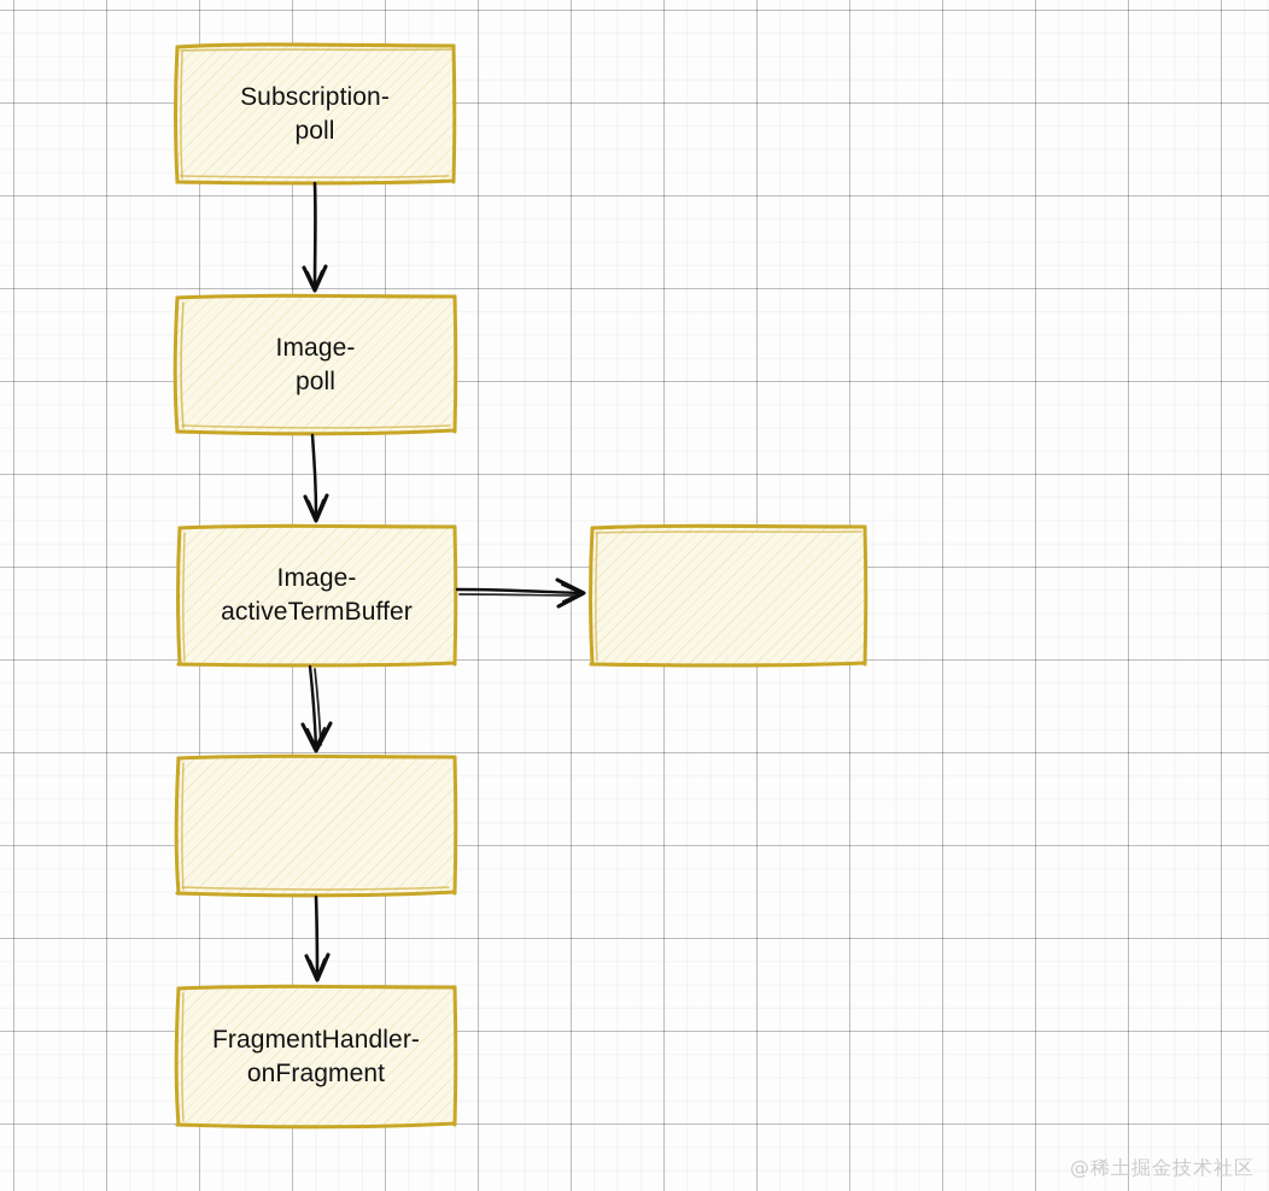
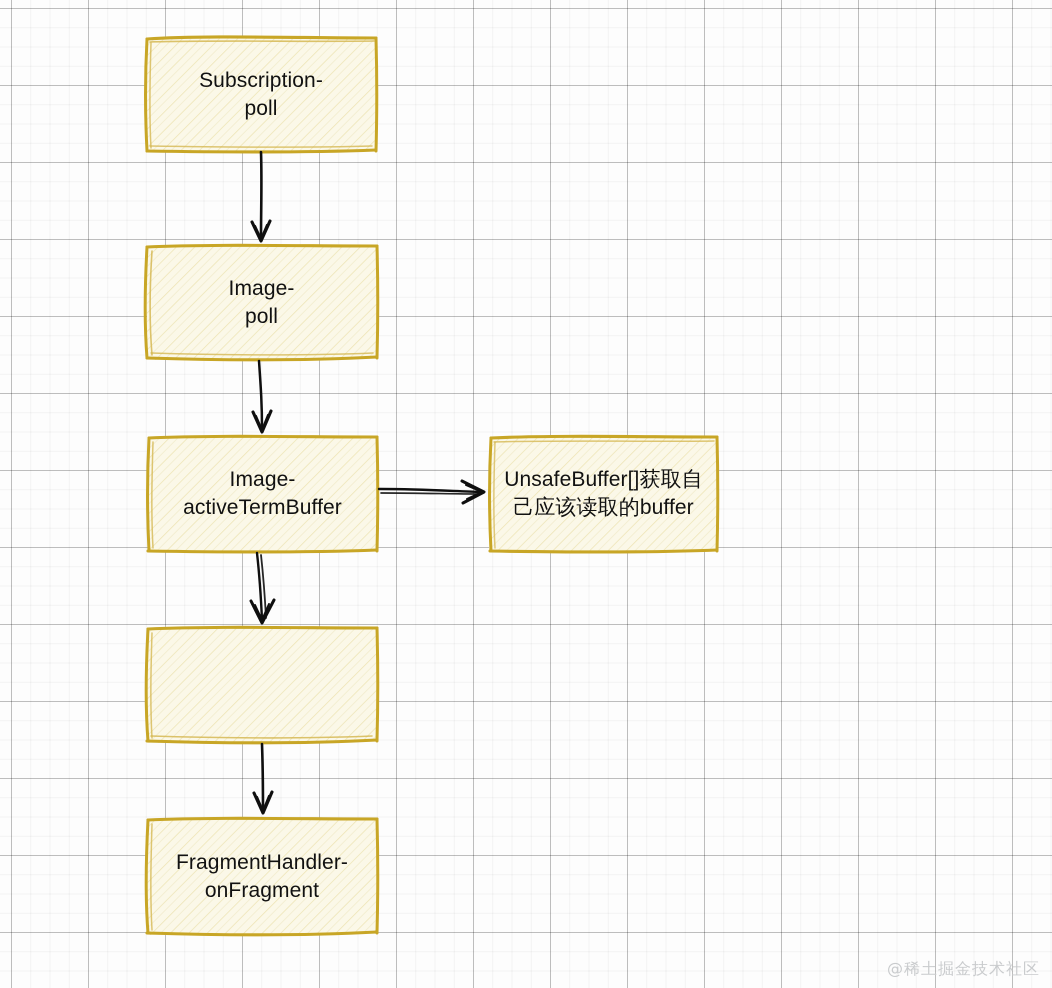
  Subscription-
  poll
  Image-
  poll
  Image-
  activeTermBuffer
+ UnsafeBuffer[]获取自
+ 己应该读取的buffer
  FragmentHandler-
  onFragment
  @稀土掘金技术社区
